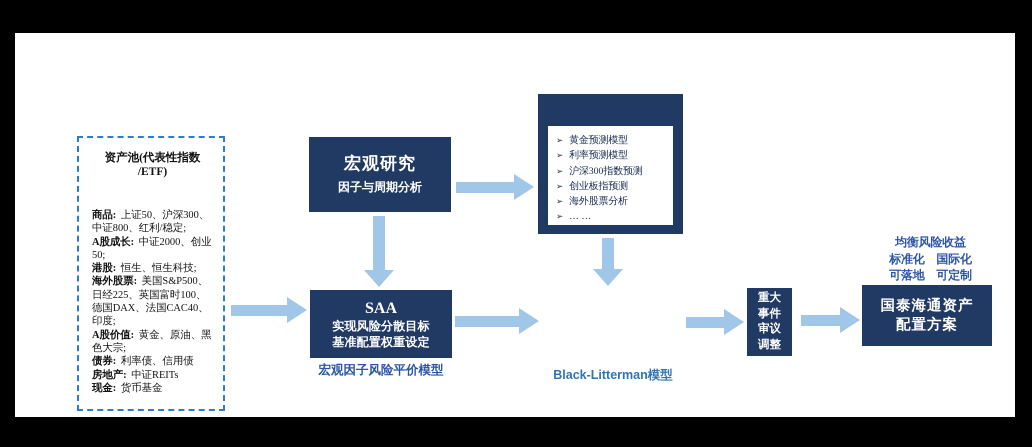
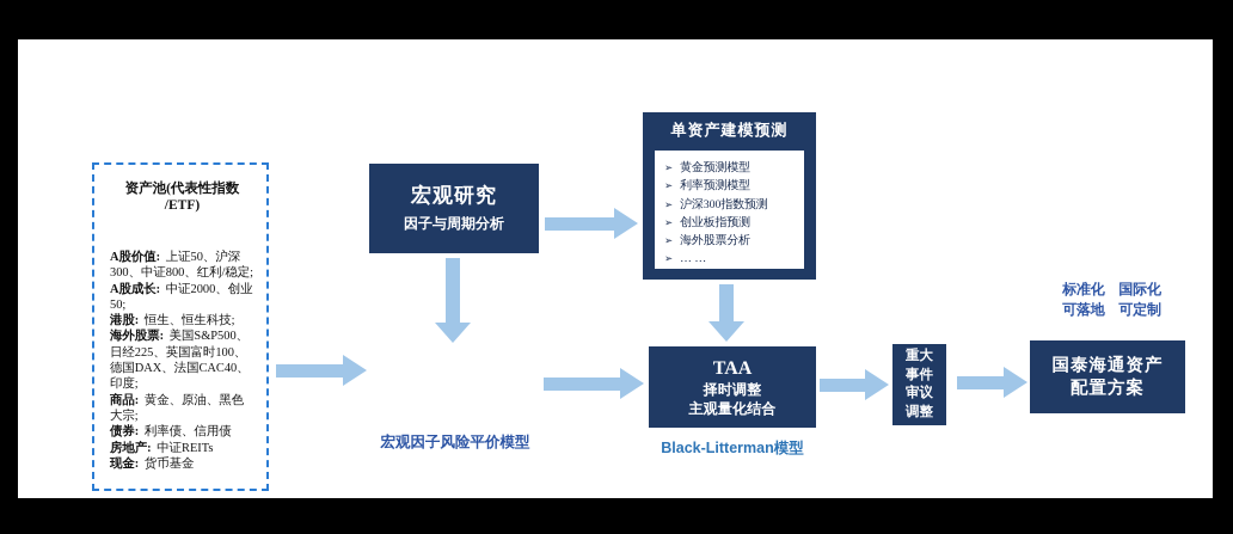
  资产池(代表性指数
  /ETF)
- 商品: 上证50、沪深300、中证800、红利/稳定;
+ A股价值: 上证50、沪深300、中证800、红利/稳定;
  A股成长: 中证2000、创业50;
  港股: 恒生、恒生科技;
  海外股票: 美国S&P500、日经225、英国富时100、德国DAX、法国CAC40、印度;
- A股价值: 黄金、原油、黑色大宗;
+ 商品: 黄金、原油、黑色大宗;
  债券: 利率债、信用债
  房地产: 中证REITs
  现金: 货币基金
  宏观研究
  因子与周期分析
+ 单资产建模预测
  ➢ 黄金预测模型
  ➢ 利率预测模型
  ➢ 沪深300指数预测
  ➢ 创业板指预测
  ➢ 海外股票分析
  ➢ … …
- SAA
- 实现风险分散目标
- 基准配置权重设定
  宏观因子风险平价模型
+ TAA
+ 择时调整
+ 主观量化结合
  Black-Litterman模型
  重大
  事件
  审议
  调整
- 均衡风险收益
  标准化 国际化
  可落地 可定制
  国泰海通资产
  配置方案
